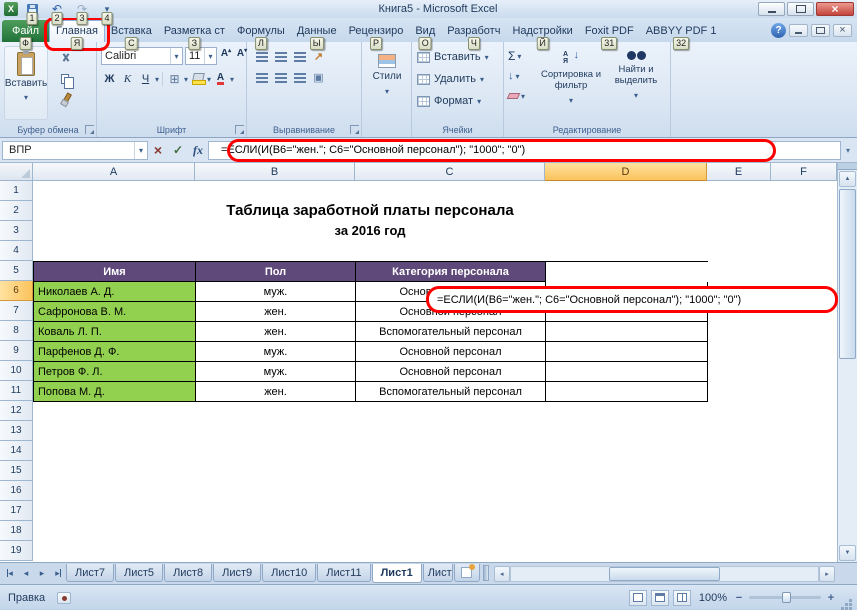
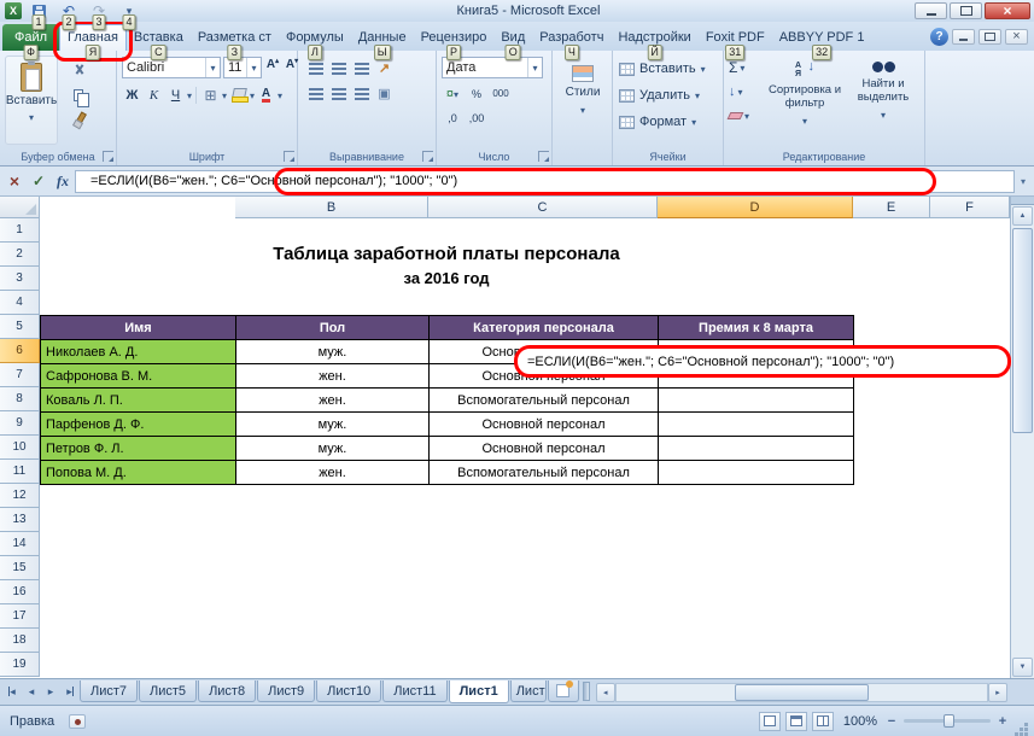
  1
  2
  3
  4
  Книга5 - Microsoft Excel
  Файл
  Ф
  Главная
  Я
  Вставка
  С
  Разметка ст
  З
  Формулы
  Л
  Данные
  Ы
  Рецензиро
  Р
  Вид
  О
  Разработч
  Ч
  Надстройки
  Й
  Foxit PDF
  31
  ABBYY PDF 1
  32
  Вставить
  Буфер обмена
  Calibri
  11
  А
  А
  Ж
  К
  Ч
  А
  Шрифт
  Выравнивание
+ Дата
+ ¤
+ %
+ 000
+ ,0
+ ,00
+ Число
  Стили
  Вставить
  Удалить
  Формат
  Ячейки
  Сортировка и фильтр
  Найти и выделить
  Редактирование
- ВПР
  fx
  =ЕСЛИ(И(В6="жен."; С6="Основной персонал"); "1000"; "0")
- A
  B
  C
  D
  E
  F
  1
  2
  3
  4
  5
  6
  7
  8
  9
  10
  11
  12
  13
  14
  15
  16
  17
  18
  19
  Таблица заработной платы персонала
  за 2016 год
  Имя
  Пол
  Категория персонала
+ Премия к 8 марта
  Николаев А. Д.
  муж.
  Сафронова В. М.
  жен.
  Коваль Л. П.
  жен.
  Вспомогательный персонал
  Парфенов Д. Ф.
  муж.
  Основной персонал
  Петров Ф. Л.
  муж.
  Основной персонал
  Попова М. Д.
  жен.
  Вспомогательный персонал
  Лист7
  Лист5
  Лист8
  Лист9
  Лист10
  Лист11
  Лист1
  Лист
  Правка
  100%
  =ЕСЛИ(И(В6="жен."; С6="Основной персонал"); "1000"; "0")
